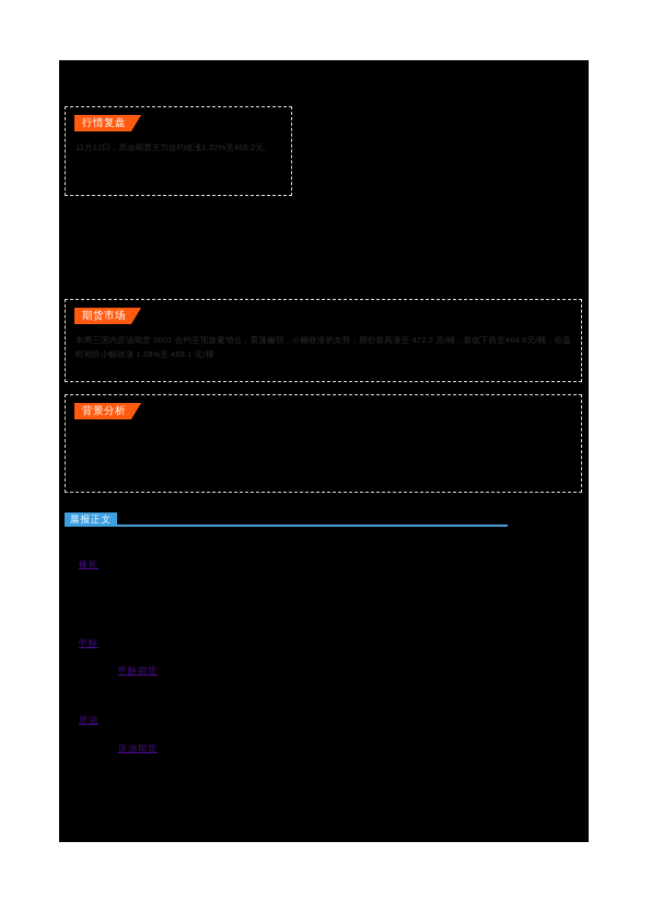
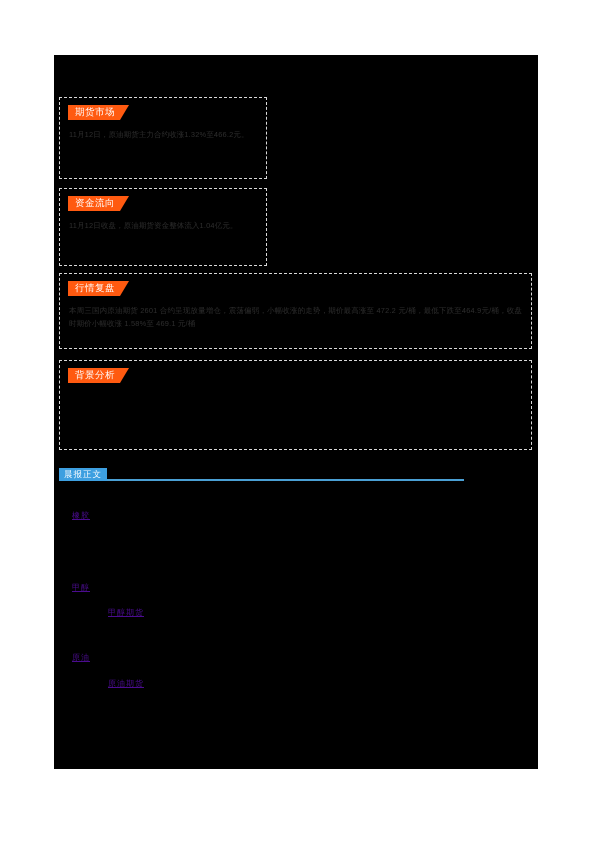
- 行情复盘
+ 期货市场
  11月12日，原油期货主力合约收涨1.32%至466.2元。
+ 资金流向
+ 11月12日收盘，原油期货资金整体流入1.04亿元。
- 期货市场
+ 行情复盘
  本周三国内原油期货 2601 合约呈现放量增仓，震荡偏弱，小幅收涨的走势，期价最高涨至 472.2 元/桶，最低下跌至464.9元/桶，收盘时期价小幅收涨 1.58%至 469.1 元/桶
  背景分析
  晨报正文
  橡胶
  甲醇
  甲醇期货
  原油
  原油期货
